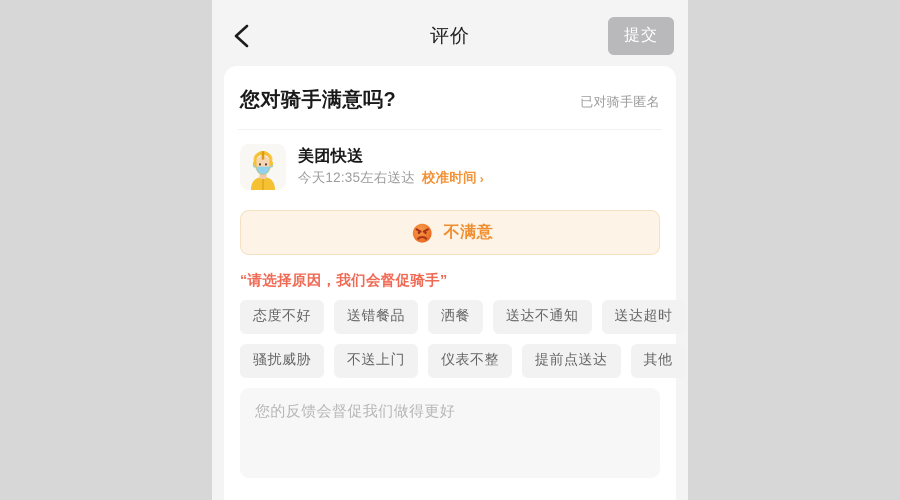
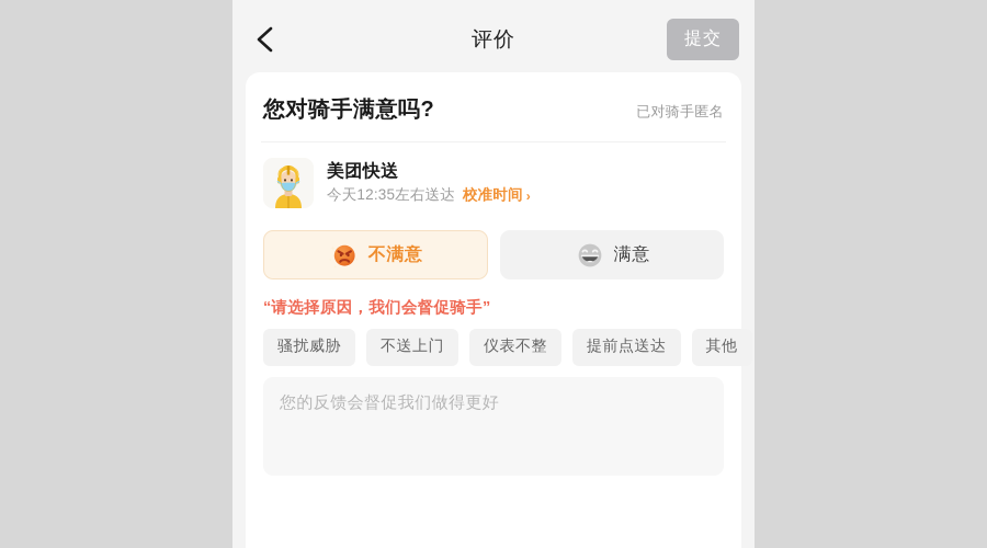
  评价
  提交
  您对骑手满意吗?
  已对骑手匿名
  美团快送
  今天12:35左右送达
  校准时间
  ›
  不满意
+ 满意
  “请选择原因，我们会督促骑手”
- 态度不好
- 送错餐品
- 洒餐
- 送达不通知
- 送达超时
  骚扰威胁
  不送上门
  仪表不整
  提前点送达
  其他
  您的反馈会督促我们做得更好
